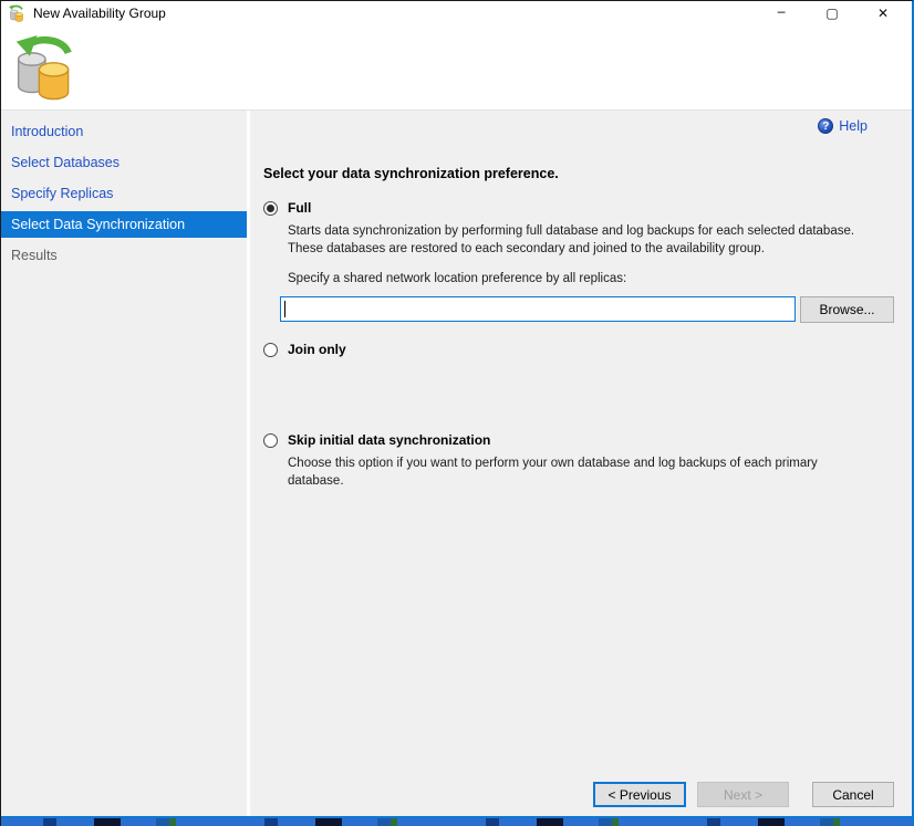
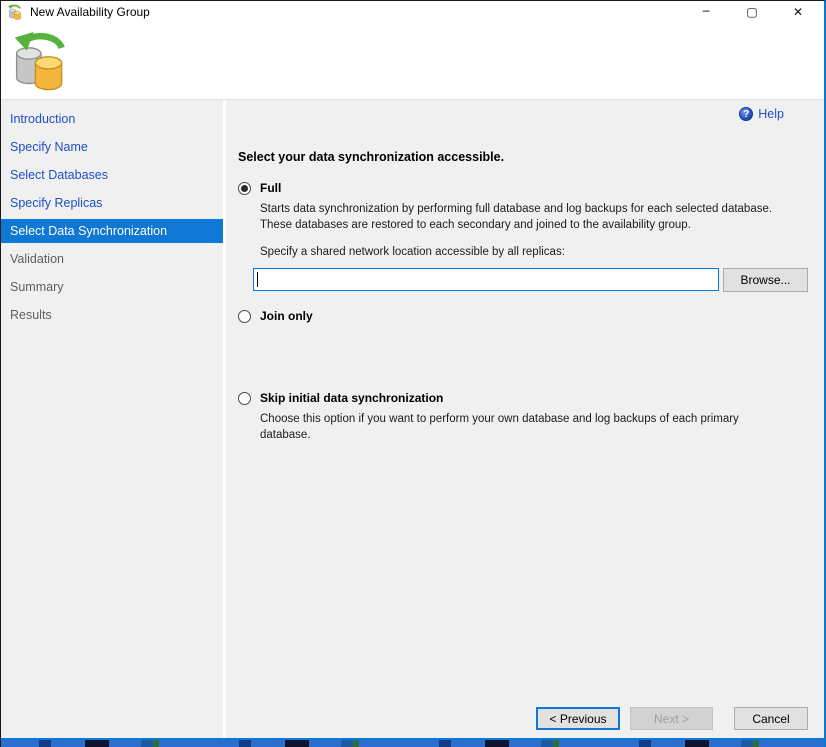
  New Availability Group
  ─
  ▢
  ✕
  Introduction
+ Specify Name
  Select Databases
  Specify Replicas
  Select Data Synchronization
+ Validation
+ Summary
  Results
  ?
  Help
- Select your data synchronization preference.
+ Select your data synchronization accessible.
  Full
  Starts data synchronization by performing full database and log backups for each selected database.
  These databases are restored to each secondary and joined to the availability group.
- Specify a shared network location preference by all replicas:
+ Specify a shared network location accessible by all replicas:
  Browse...
  Join only
  Skip initial data synchronization
  Choose this option if you want to perform your own database and log backups of each primary
  database.
  < Previous
  Next >
  Cancel
